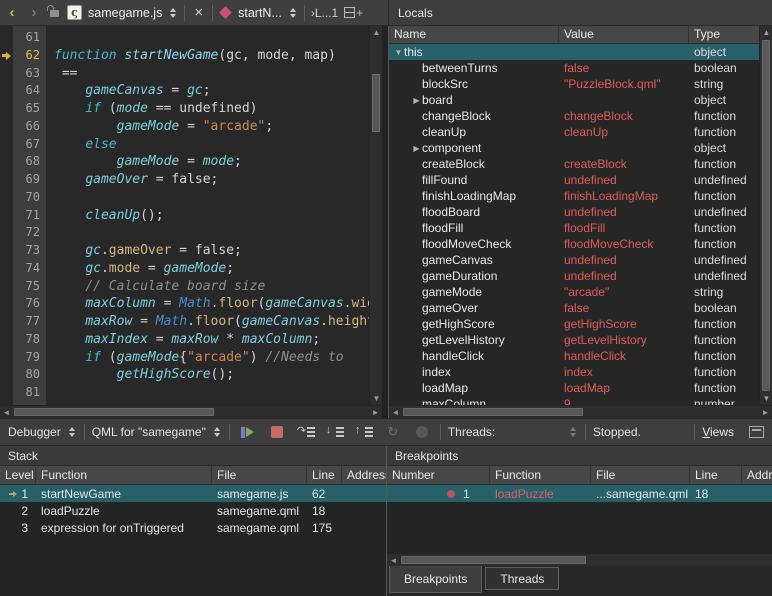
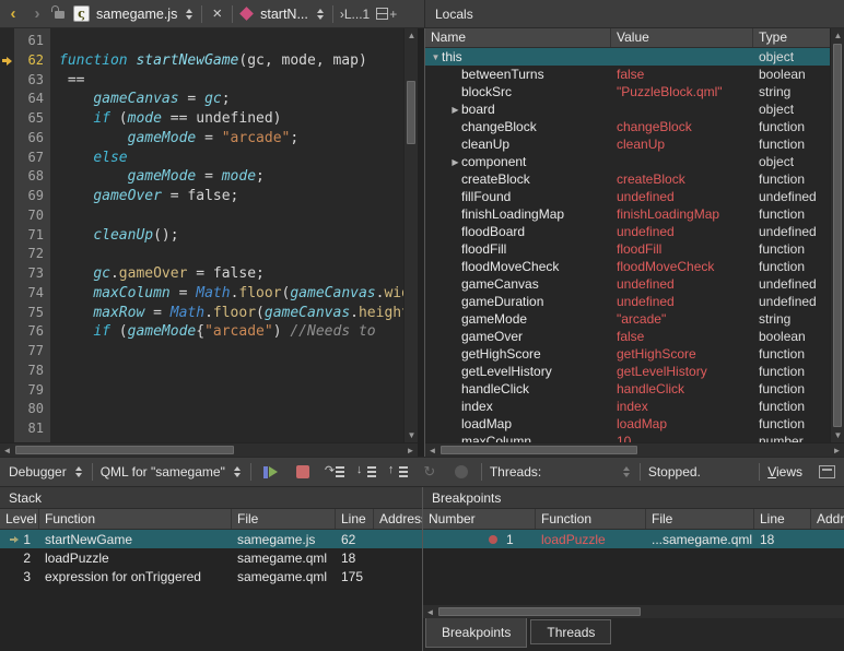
  ‹
  ›
  ς
  samegame.js
  ×
  startN...
  ›L...1
  +
  Locals
  61
  62
  63
  64
  65
  66
  67
  68
  69
  70
  71
  72
  73
  74
  75
  76
  77
  78
  79
  80
  81
  function startNewGame(gc, mode, map)
  ==
  gameCanvas = gc;
  if (mode == undefined)
  gameMode = "arcade";
  else
  gameMode = mode;
  gameOver = false;
  cleanUp();
  gc.gameOver = false;
- gc.mode = gameMode;
- // Calculate board size
  maxColumn = Math.floor(gameCanvas.wi
  maxRow = Math.floor(gameCanvas.heigh
- maxIndex = maxRow * maxColumn;
  if (gameMode{"arcade") //Needs to
- getHighScore();
  ▲
  ▼
  ◄
  ►
  Name
  Value
  Type
  ▼
  this
  object
  betweenTurns
  false
  boolean
  blockSrc
  "PuzzleBlock.qml"
  string
  ▶
  board
  object
  changeBlock
  changeBlock
  function
  cleanUp
  cleanUp
  function
  ▶
  component
  object
  createBlock
  createBlock
  function
  fillFound
  undefined
  undefined
  finishLoadingMap
  finishLoadingMap
  function
  floodBoard
  undefined
  undefined
  floodFill
  floodFill
  function
  floodMoveCheck
  floodMoveCheck
  function
  gameCanvas
  undefined
  undefined
  gameDuration
  undefined
  undefined
  gameMode
  "arcade"
  string
  gameOver
  false
  boolean
  getHighScore
  getHighScore
  function
  getLevelHistory
  getLevelHistory
  function
  handleClick
  handleClick
  function
  index
  index
  function
  loadMap
  loadMap
  function
  maxColumn
- 9
+ 10
  number
  ▲
  ▼
  ◄
  ►
  Debugger
  QML for "samegame"
  ↷
  ↓
  ↑
  ↻
  Threads:
  Stopped.
  Views
  Stack
  Level
  Function
  File
  Line
  Addres
  1
  startNewGame
  samegame.js
  62
  2
  loadPuzzle
  samegame.qml
  18
  3
  expression for onTriggered
  samegame.qml
  175
  Breakpoints
  Number
  Function
  File
  Line
  1
  loadPuzzle
  ...samegame.qml
  18
  ◄
  Breakpoints
  Threads
